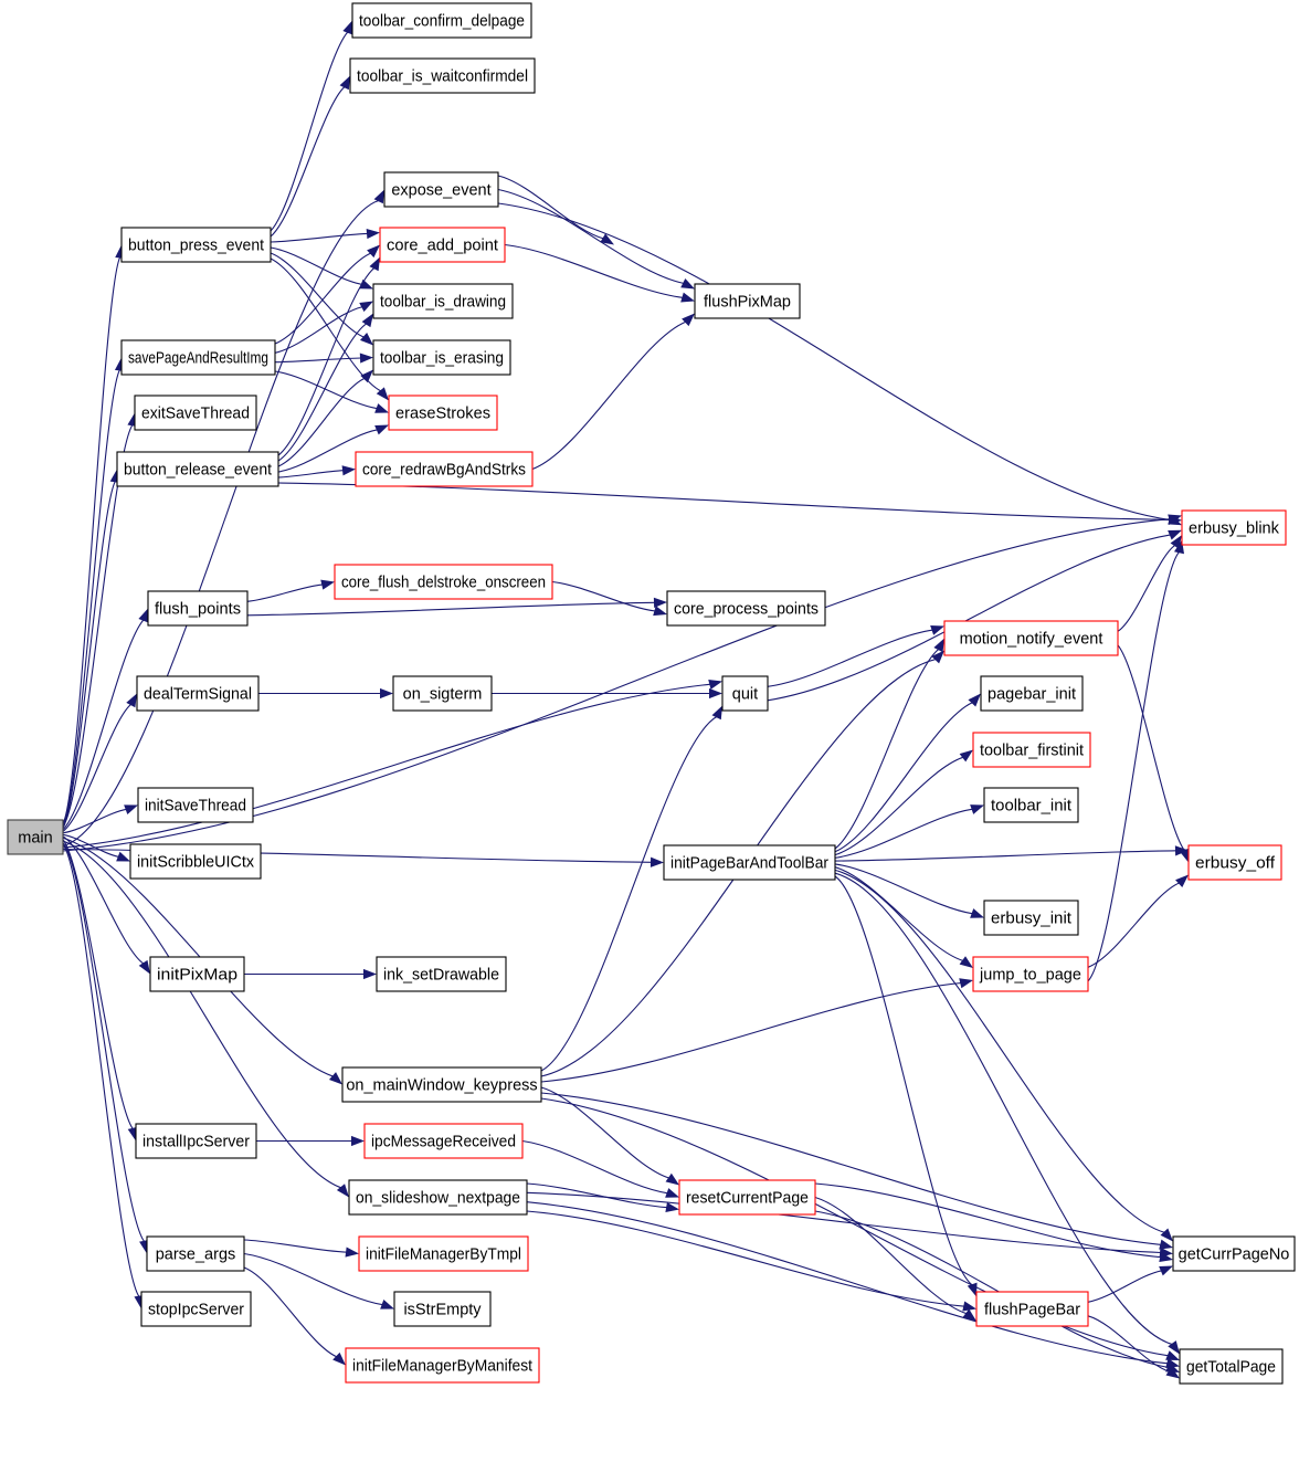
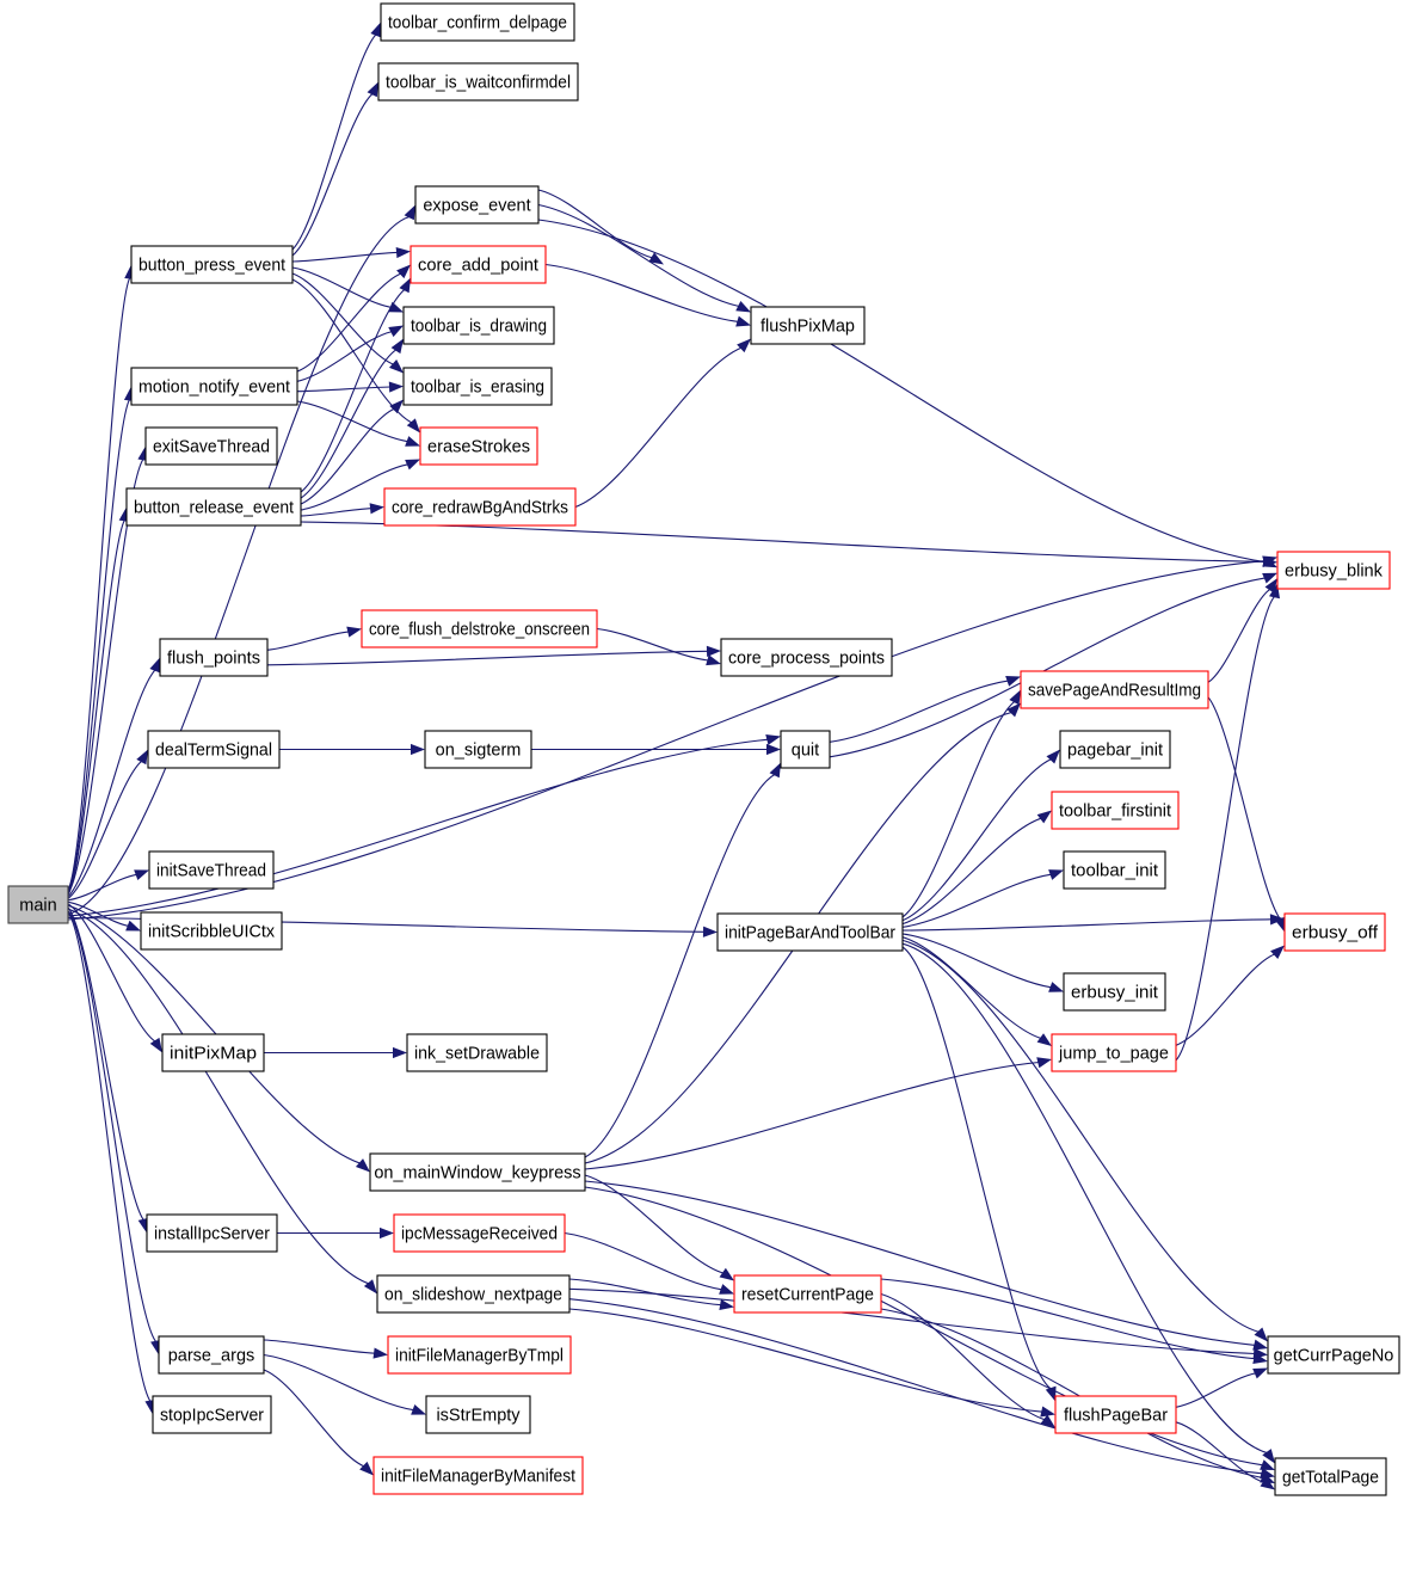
  toolbar_confirm_delpage
  toolbar_is_waitconfirmdel
  expose_event
  button_press_event
  core_add_point
  toolbar_is_drawing
  flushPixMap
- savePageAndResultImg
+ motion_notify_event
  toolbar_is_erasing
  exitSaveThread
  eraseStrokes
  button_release_event
  core_redrawBgAndStrks
  erbusy_blink
  core_flush_delstroke_onscreen
  flush_points
  core_process_points
- motion_notify_event
+ savePageAndResultImg
  dealTermSignal
  on_sigterm
  quit
  pagebar_init
  toolbar_firstinit
  initSaveThread
  toolbar_init
  main
  initScribbleUICtx
  initPageBarAndToolBar
  erbusy_off
  erbusy_init
  initPixMap
  ink_setDrawable
  jump_to_page
  on_mainWindow_keypress
  installIpcServer
  ipcMessageReceived
  on_slideshow_nextpage
  resetCurrentPage
  getCurrPageNo
  parse_args
  initFileManagerByTmpl
  flushPageBar
  stopIpcServer
  isStrEmpty
  initFileManagerByManifest
  getTotalPage
